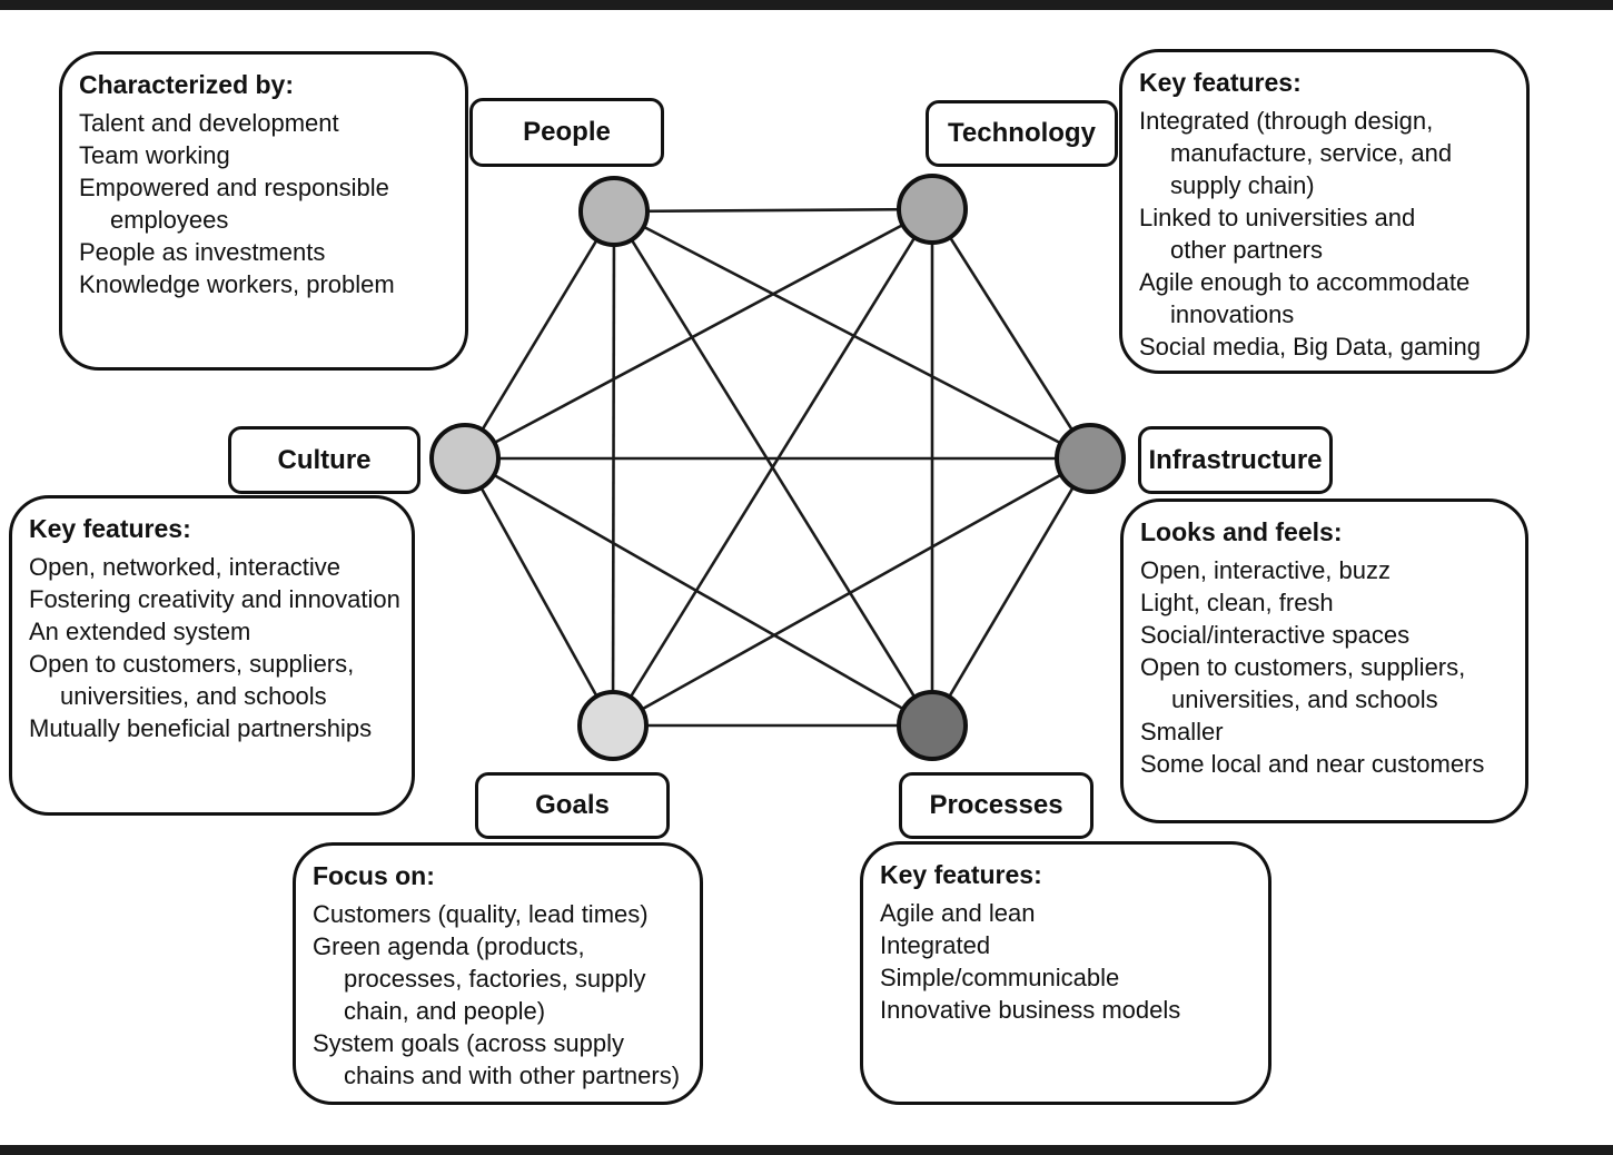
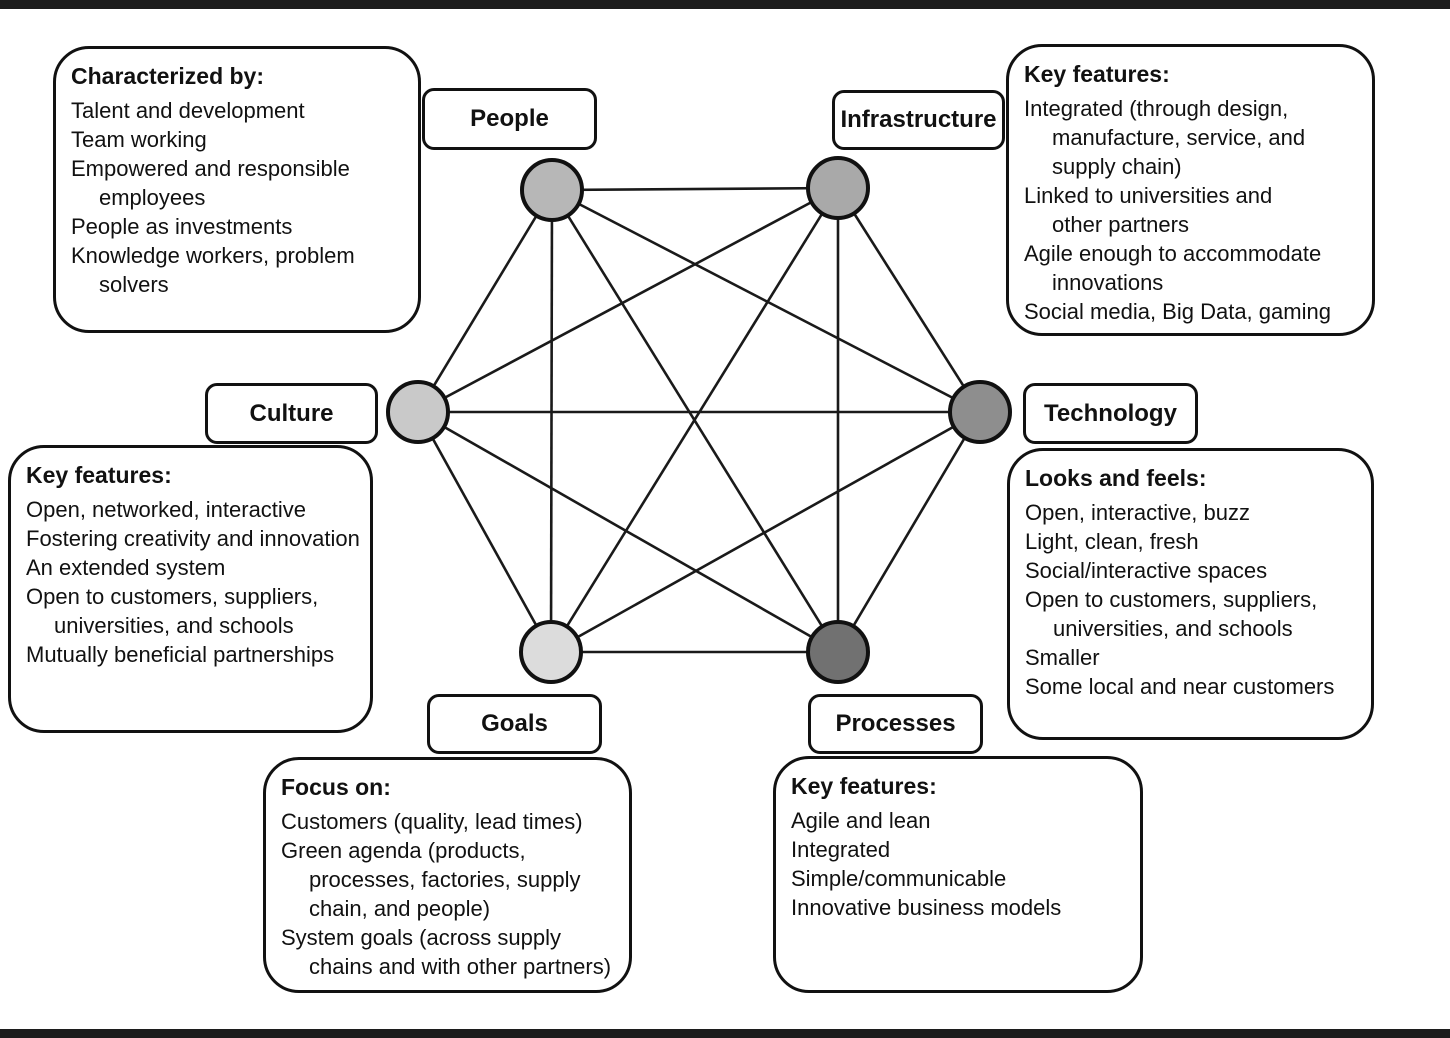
  People
- Technology
+ Infrastructure
  Culture
- Infrastructure
+ Technology
  Goals
  Processes
  Characterized by:
  Talent and development
  Team working
  Empowered and responsible
  employees
  People as investments
  Knowledge workers, problem
+ solvers
  Key features:
  Integrated (through design,
  manufacture, service, and
  supply chain)
  Linked to universities and
  other partners
  Agile enough to accommodate
  innovations
  Social media, Big Data, gaming
  Key features:
  Open, networked, interactive
  Fostering creativity and innovation
  An extended system
  Open to customers, suppliers,
  universities, and schools
  Mutually beneficial partnerships
  Looks and feels:
  Open, interactive, buzz
  Light, clean, fresh
  Social/interactive spaces
  Open to customers, suppliers,
  universities, and schools
  Smaller
  Some local and near customers
  Focus on:
  Customers (quality, lead times)
  Green agenda (products,
  processes, factories, supply
  chain, and people)
  System goals (across supply
  chains and with other partners)
  Key features:
  Agile and lean
  Integrated
  Simple/communicable
  Innovative business models
